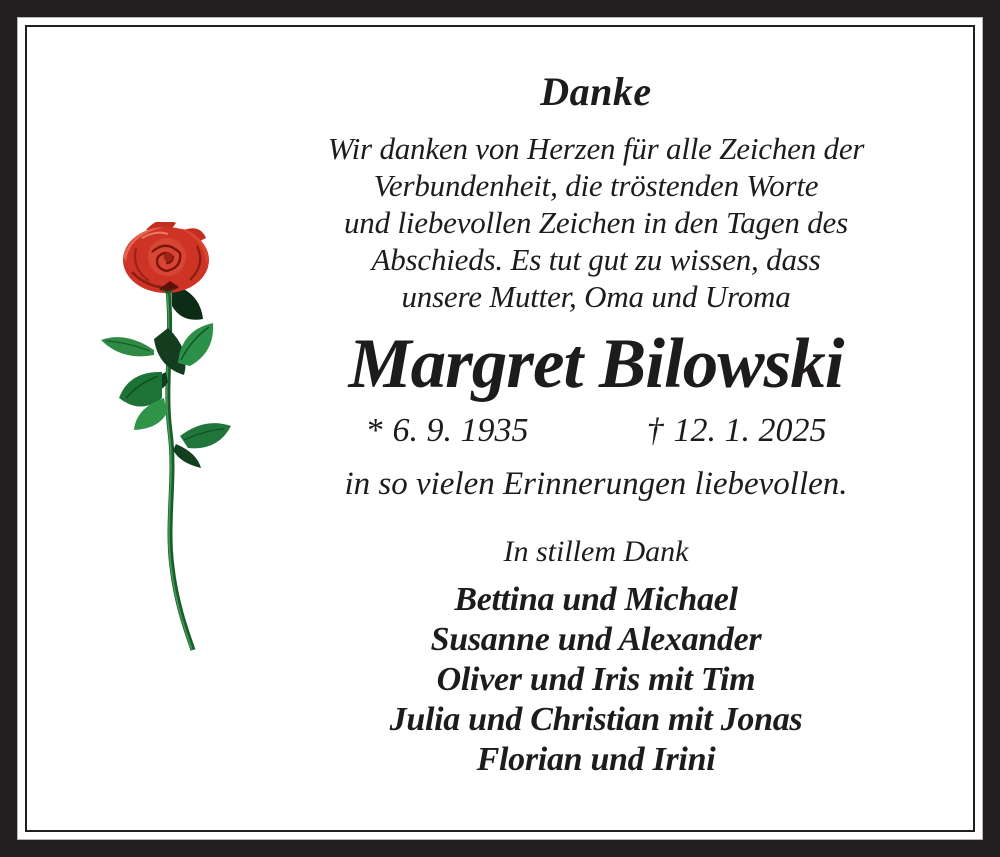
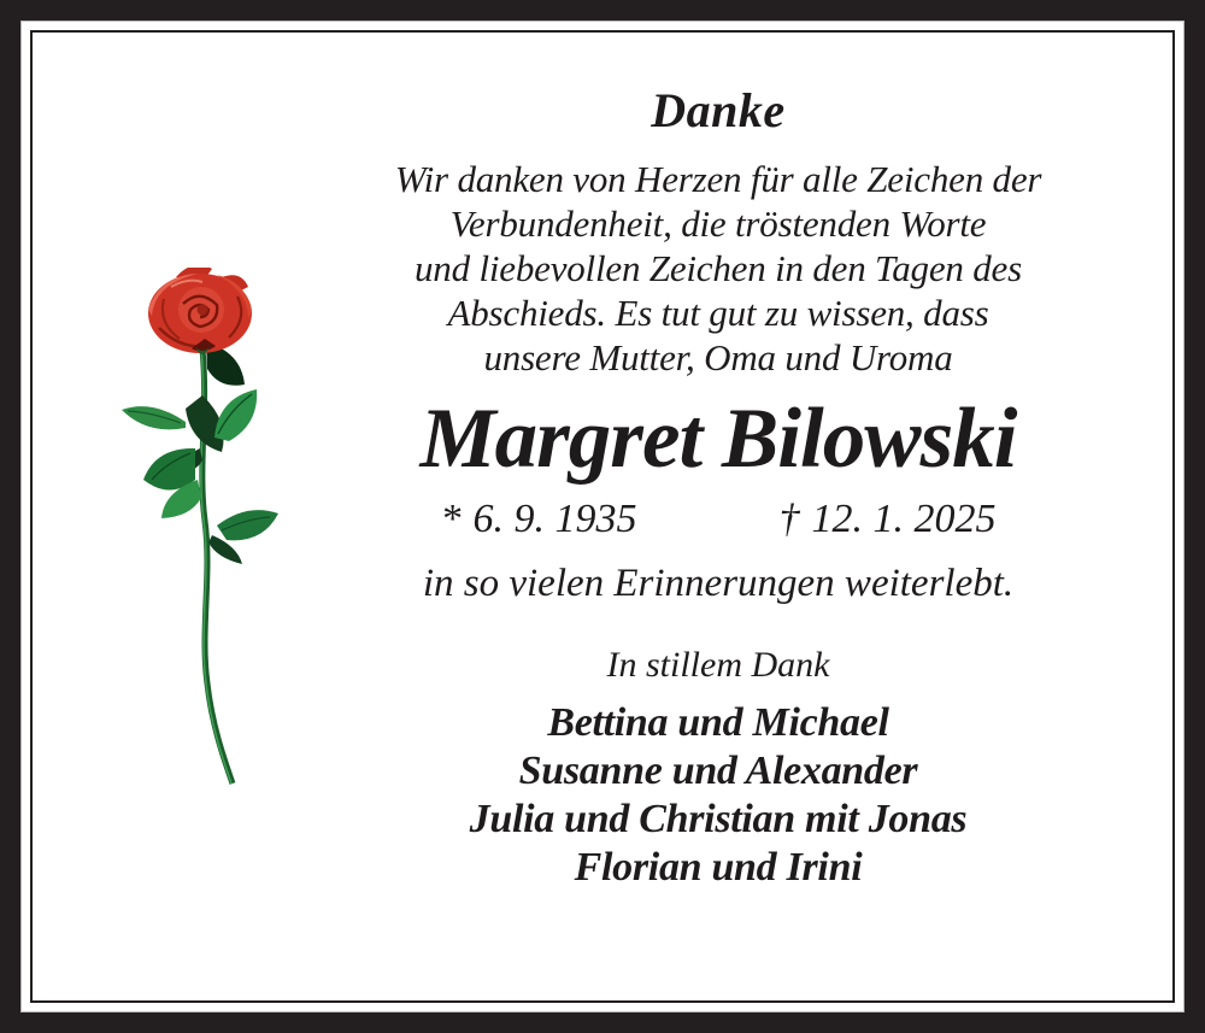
  Danke
  Wir danken von Herzen für alle Zeichen der
  Verbundenheit, die tröstenden Worte
  und liebevollen Zeichen in den Tagen des
  Abschieds. Es tut gut zu wissen, dass
  unsere Mutter, Oma und Uroma
  Margret Bilowski
  * 6. 9. 1935
  † 12. 1. 2025
- in so vielen Erinnerungen liebevollen.
+ in so vielen Erinnerungen weiterlebt.
  In stillem Dank
  Bettina und Michael
  Susanne und Alexander
- Oliver und Iris mit Tim
  Julia und Christian mit Jonas
  Florian und Irini
